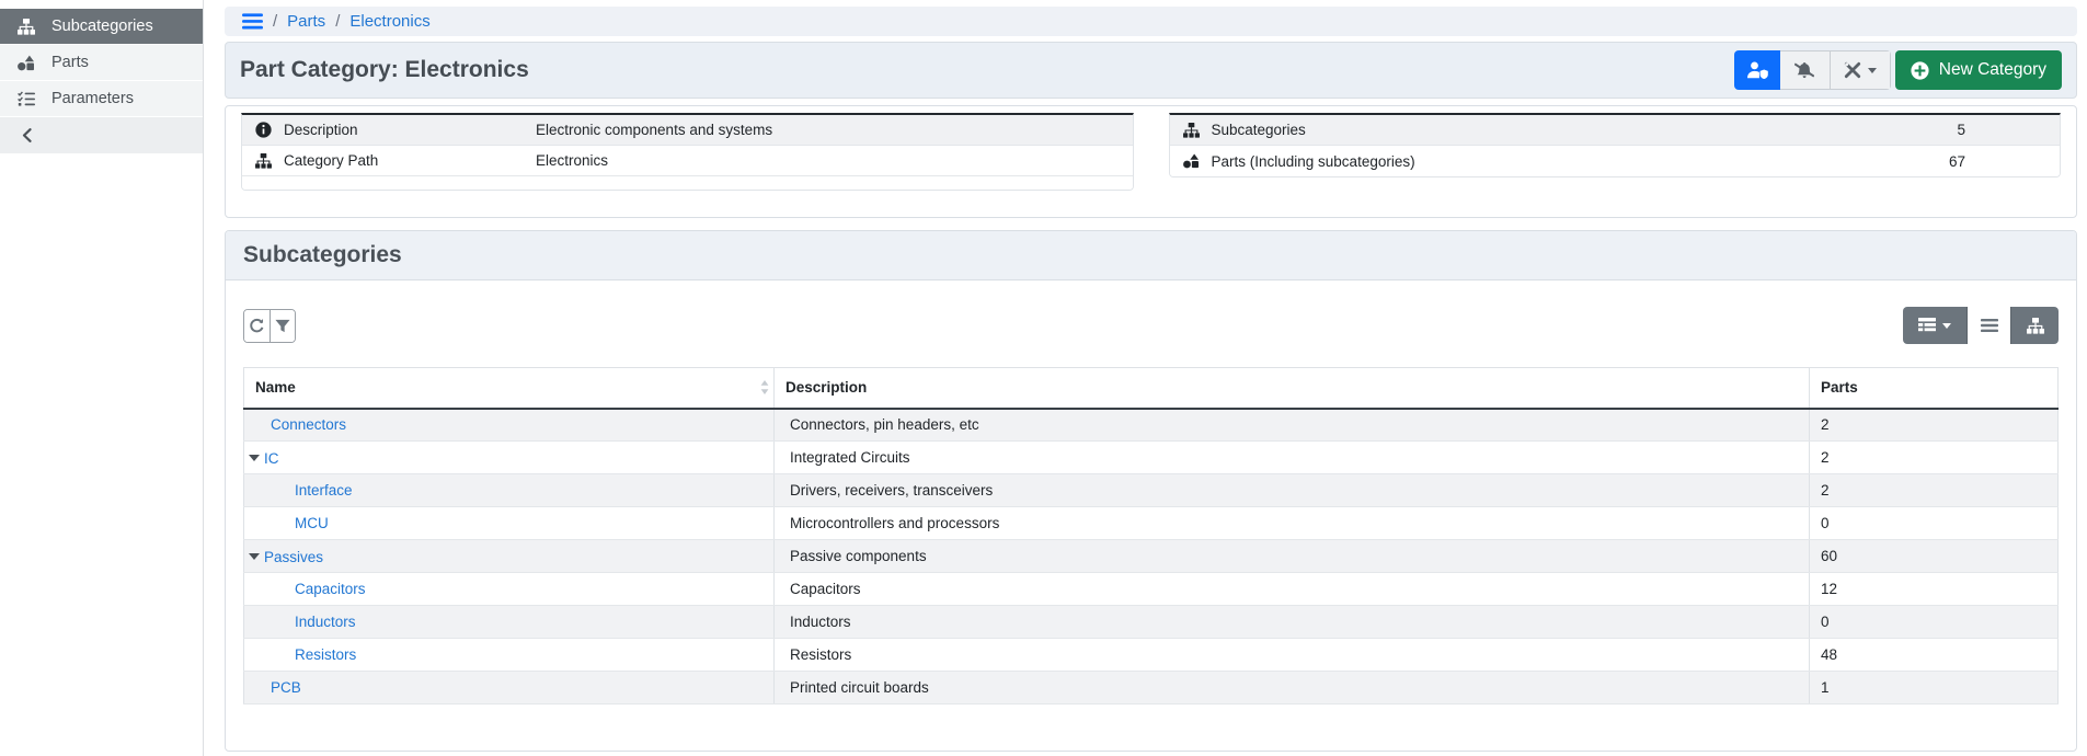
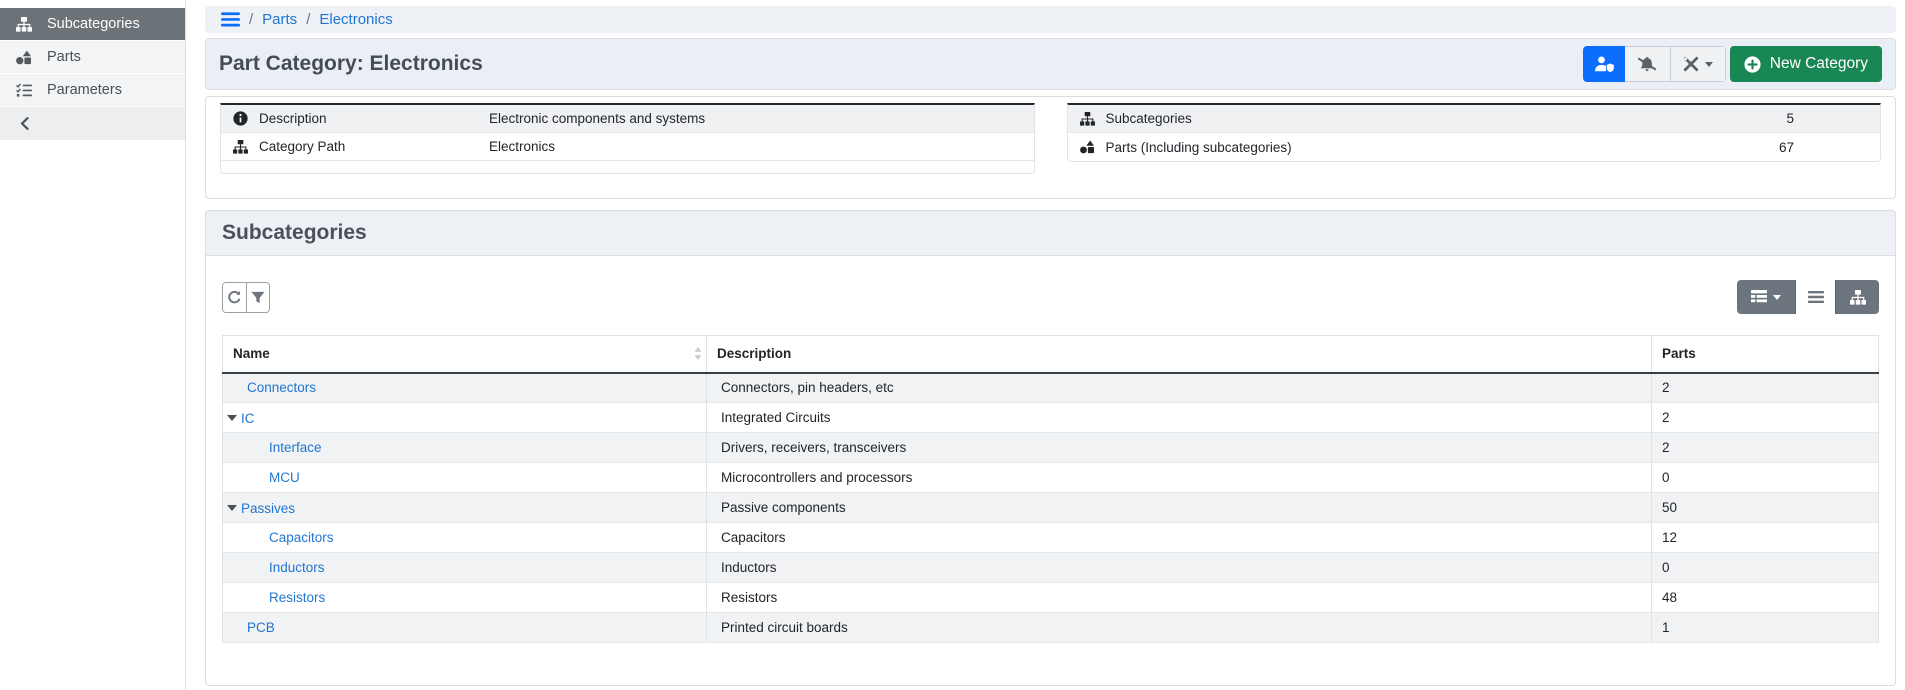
  Subcategories
  Parts
  Parameters
  /
  Parts
  /
  Electronics
  Part Category: Electronics
  New Category
  Description
  Electronic components and systems
  Category Path
  Electronics
  Subcategories
  5
  Parts (Including subcategories)
  67
  Subcategories
  Name	Description	Parts
  Connectors	Connectors, pin headers, etc	2
  IC	Integrated Circuits	2
  Interface	Drivers, receivers, transceivers	2
  MCU	Microcontrollers and processors	0
- Passives	Passive components	60
+ Passives	Passive components	50
  Capacitors	Capacitors	12
  Inductors	Inductors	0
  Resistors	Resistors	48
  PCB	Printed circuit boards	1
